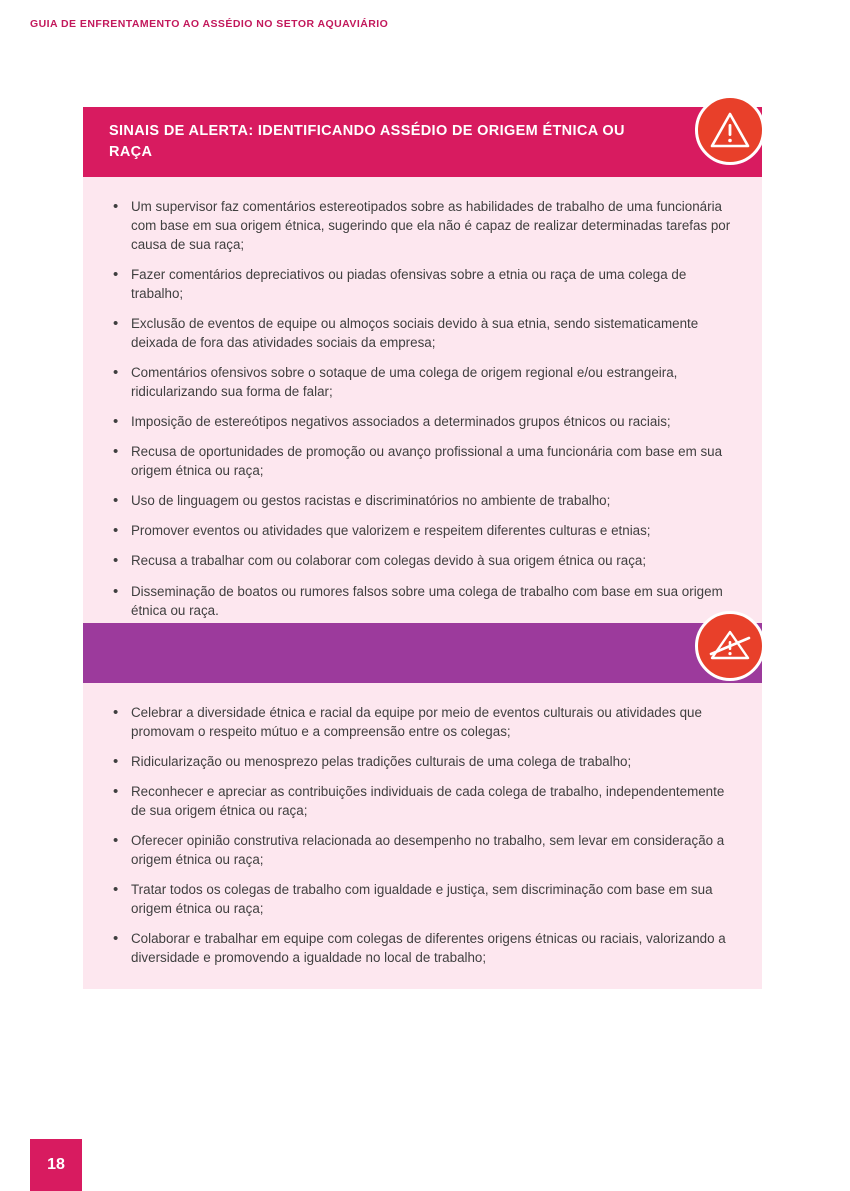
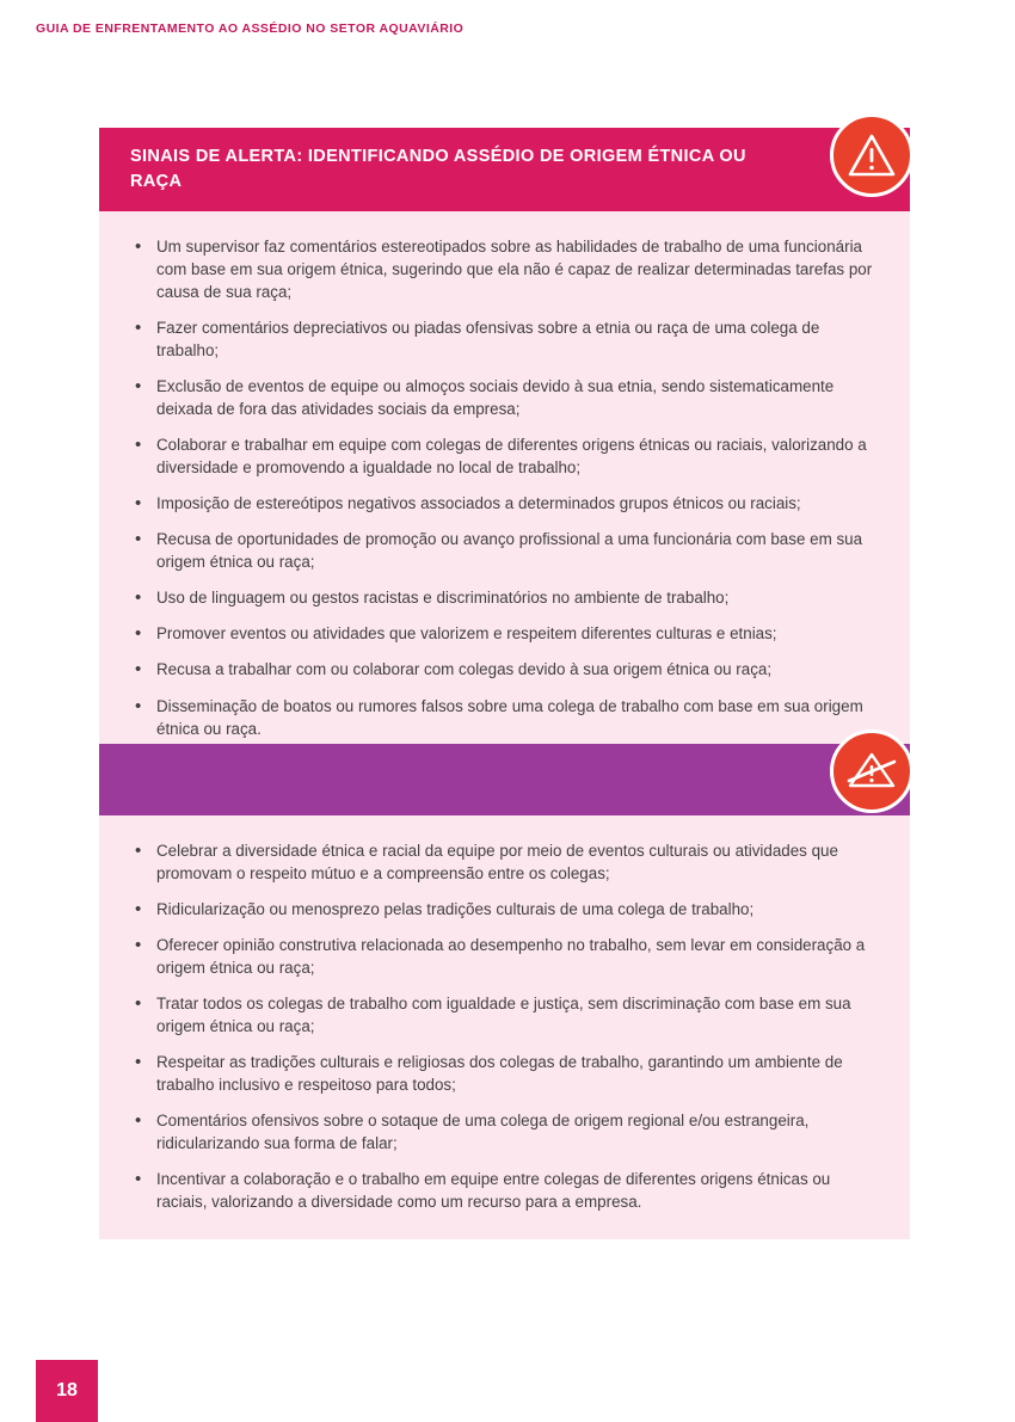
  GUIA DE ENFRENTAMENTO AO ASSÉDIO NO SETOR AQUAVIÁRIO
  SINAIS DE ALERTA: IDENTIFICANDO ASSÉDIO DE ORIGEM ÉTNICA OU RAÇA
  Um supervisor faz comentários estereotipados sobre as habilidades de trabalho de uma funcionária com base em sua origem étnica, sugerindo que ela não é capaz de realizar determinadas tarefas por causa de sua raça;
  Fazer comentários depreciativos ou piadas ofensivas sobre a etnia ou raça de uma colega de trabalho;
  Exclusão de eventos de equipe ou almoços sociais devido à sua etnia, sendo sistematicamente deixada de fora das atividades sociais da empresa;
- Comentários ofensivos sobre o sotaque de uma colega de origem regional e/ou estrangeira, ridicularizando sua forma de falar;
+ Colaborar e trabalhar em equipe com colegas de diferentes origens étnicas ou raciais, valorizando a diversidade e promovendo a igualdade no local de trabalho;
  Imposição de estereótipos negativos associados a determinados grupos étnicos ou raciais;
  Recusa de oportunidades de promoção ou avanço profissional a uma funcionária com base em sua origem étnica ou raça;
  Uso de linguagem ou gestos racistas e discriminatórios no ambiente de trabalho;
  Promover eventos ou atividades que valorizem e respeitem diferentes culturas e etnias;
  Recusa a trabalhar com ou colaborar com colegas devido à sua origem étnica ou raça;
  Disseminação de boatos ou rumores falsos sobre uma colega de trabalho com base em sua origem étnica ou raça.
  Celebrar a diversidade étnica e racial da equipe por meio de eventos culturais ou atividades que promovam o respeito mútuo e a compreensão entre os colegas;
  Ridicularização ou menosprezo pelas tradições culturais de uma colega de trabalho;
- Reconhecer e apreciar as contribuições individuais de cada colega de trabalho, independentemente de sua origem étnica ou raça;
  Oferecer opinião construtiva relacionada ao desempenho no trabalho, sem levar em consideração a origem étnica ou raça;
  Tratar todos os colegas de trabalho com igualdade e justiça, sem discriminação com base em sua origem étnica ou raça;
+ Respeitar as tradições culturais e religiosas dos colegas de trabalho, garantindo um ambiente de trabalho inclusivo e respeitoso para todos;
- Colaborar e trabalhar em equipe com colegas de diferentes origens étnicas ou raciais, valorizando a diversidade e promovendo a igualdade no local de trabalho;
+ Comentários ofensivos sobre o sotaque de uma colega de origem regional e/ou estrangeira, ridicularizando sua forma de falar;
+ Incentivar a colaboração e o trabalho em equipe entre colegas de diferentes origens étnicas ou raciais, valorizando a diversidade como um recurso para a empresa.
  18
